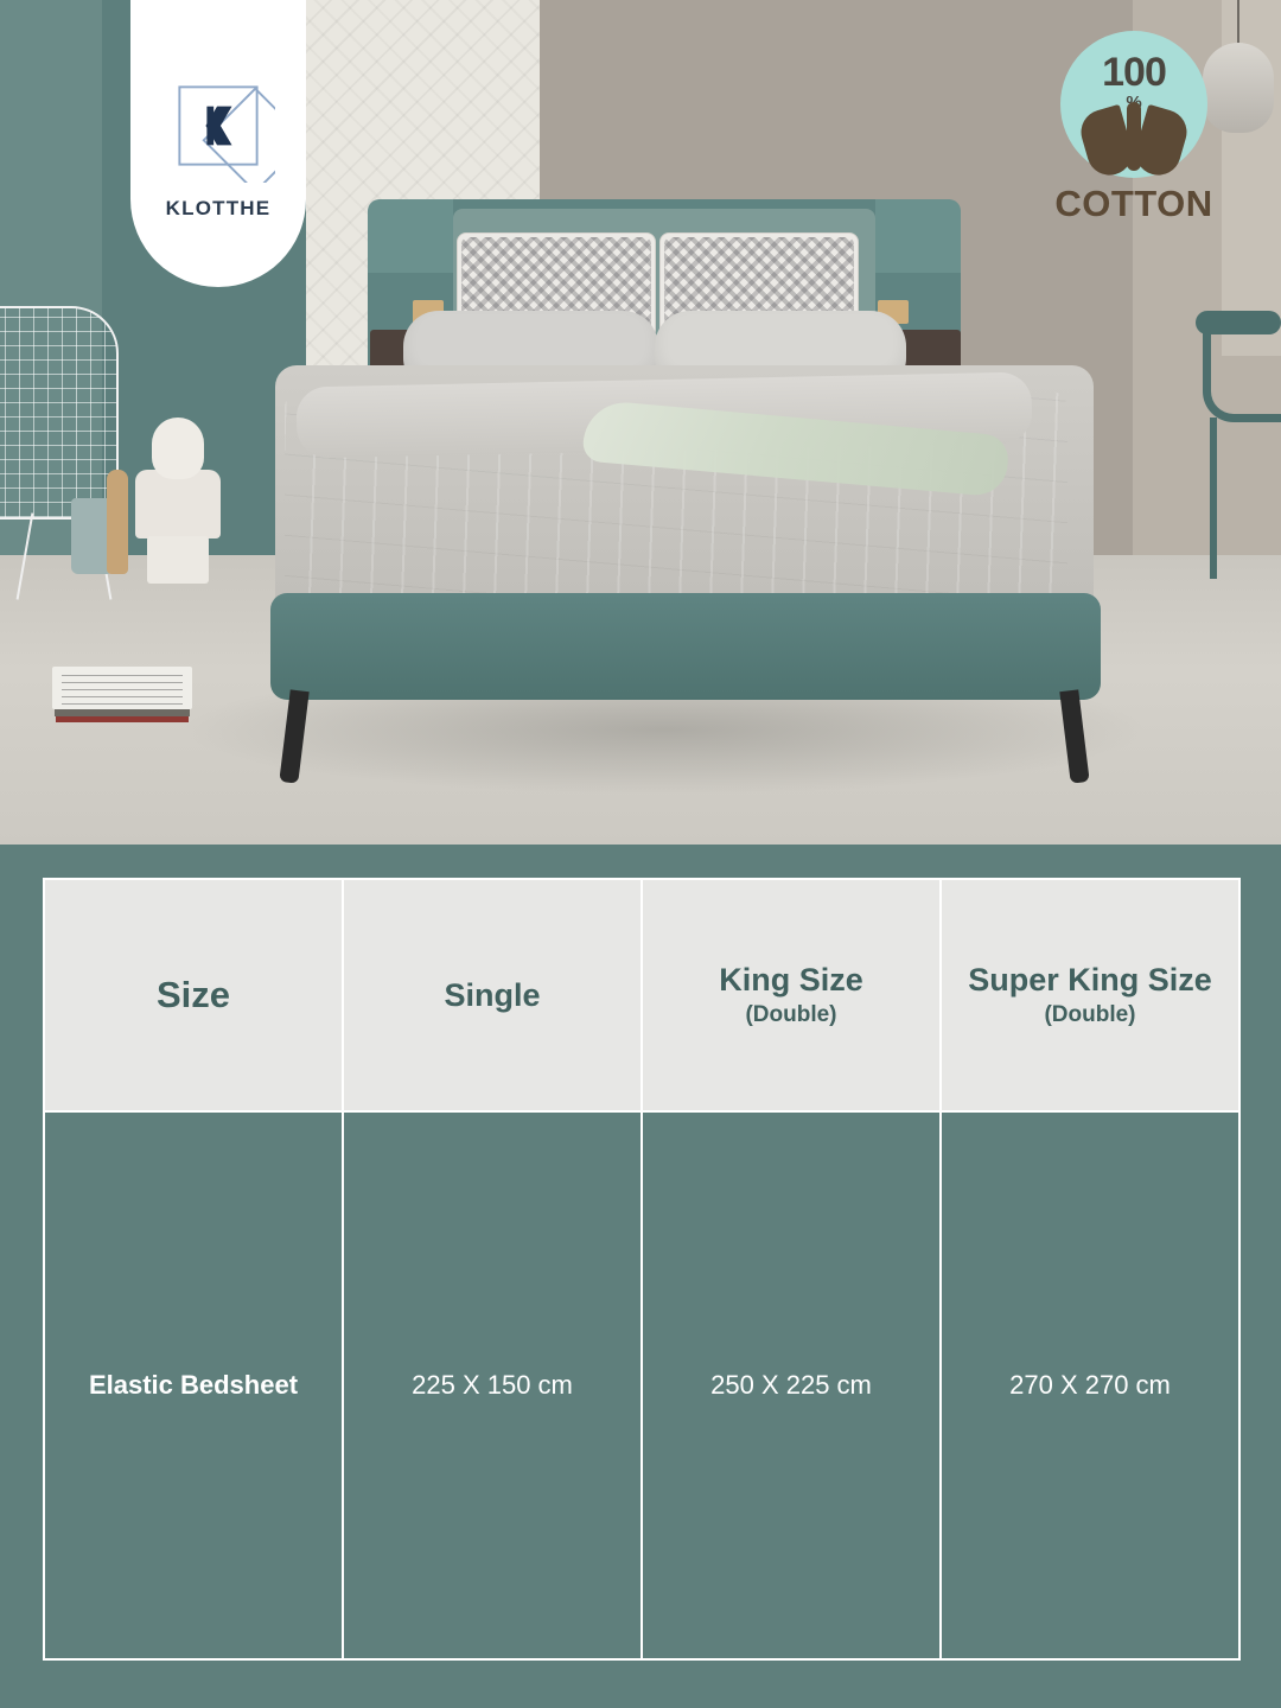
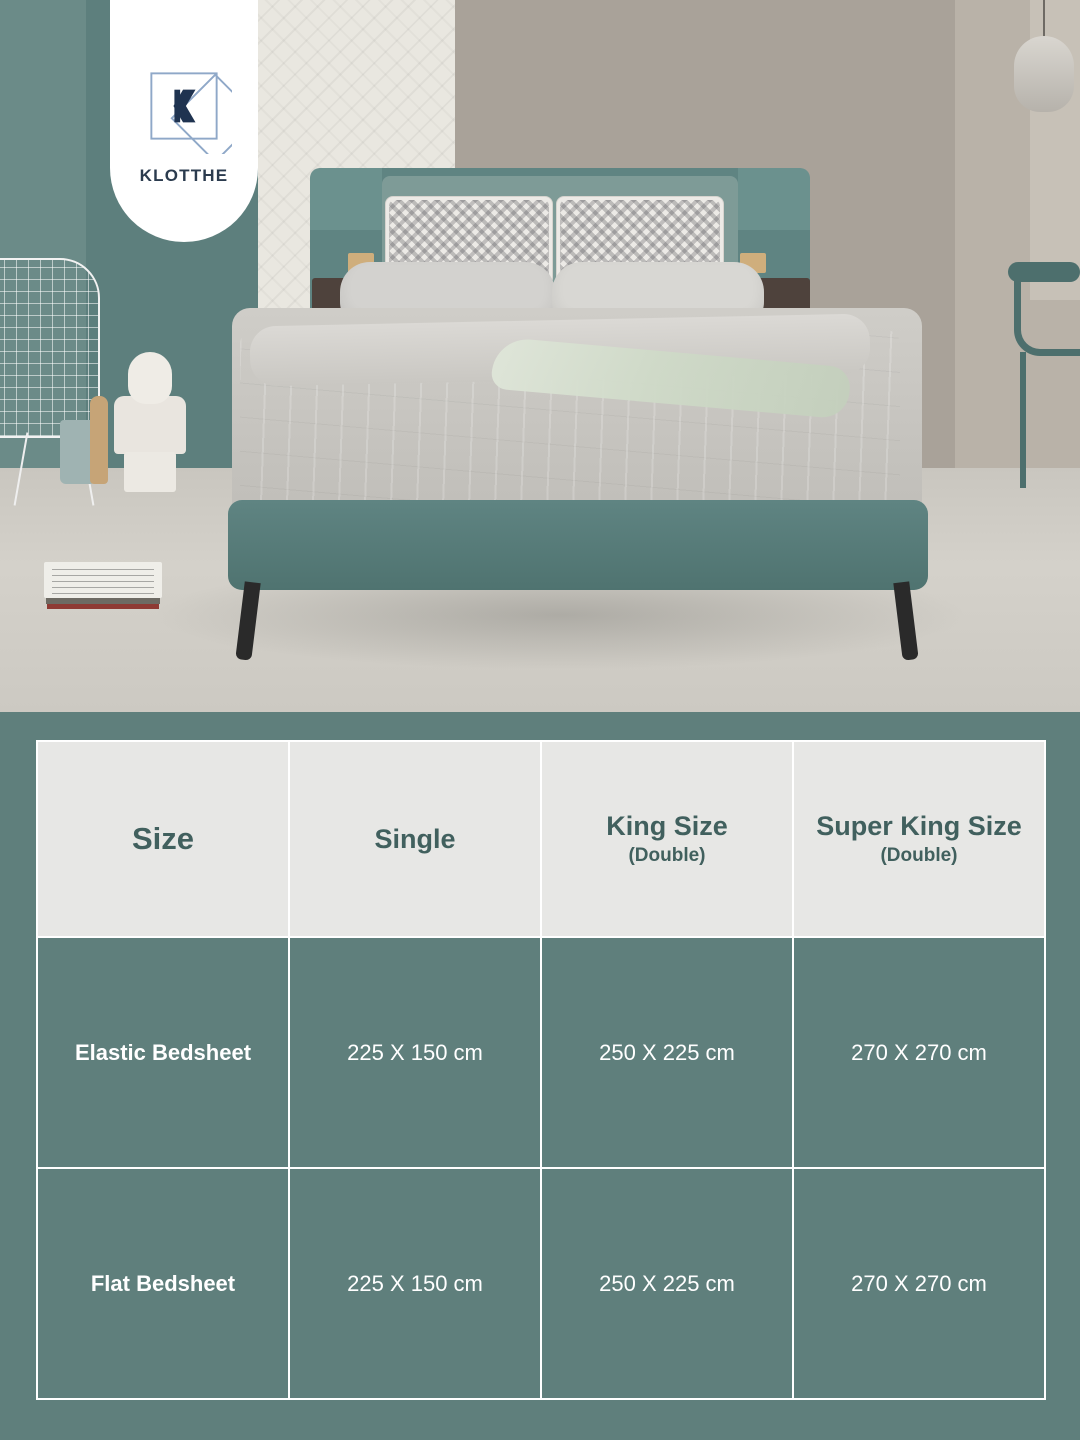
  KLOTTHE
- 100
- COTTON
  Size	Single	King Size (Double)	Super King Size (Double)
  Elastic Bedsheet	225 X 150 cm	250 X 225 cm	270 X 270 cm
+ Flat Bedsheet	225 X 150 cm	250 X 225 cm	270 X 270 cm
